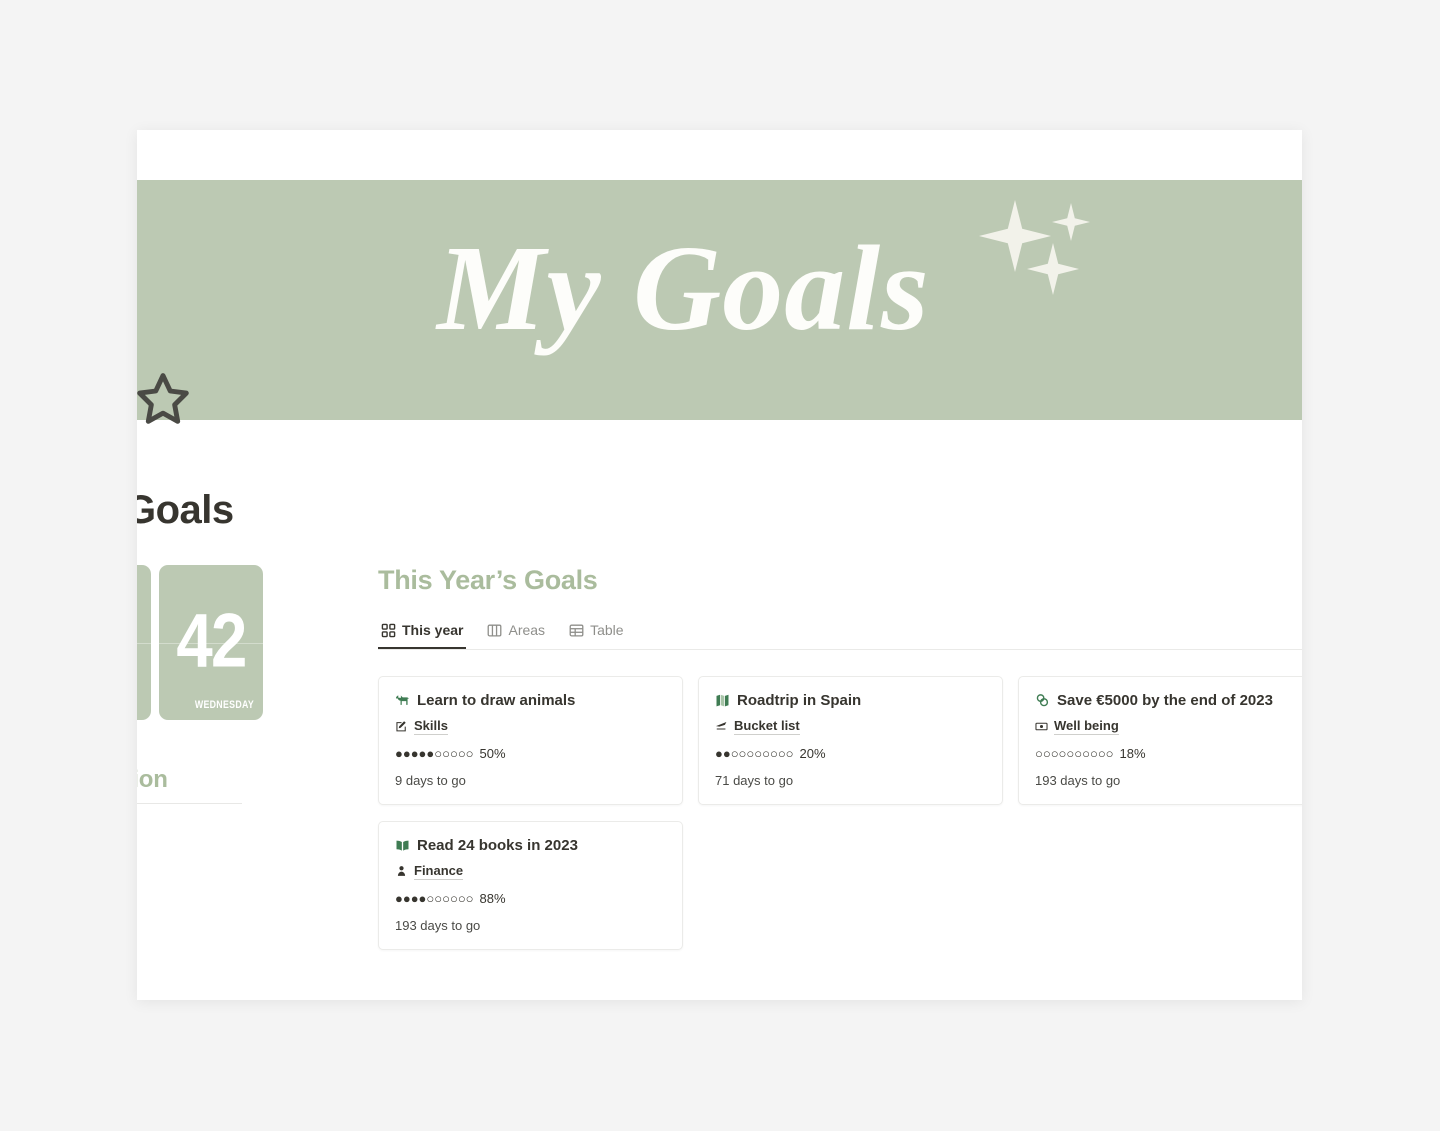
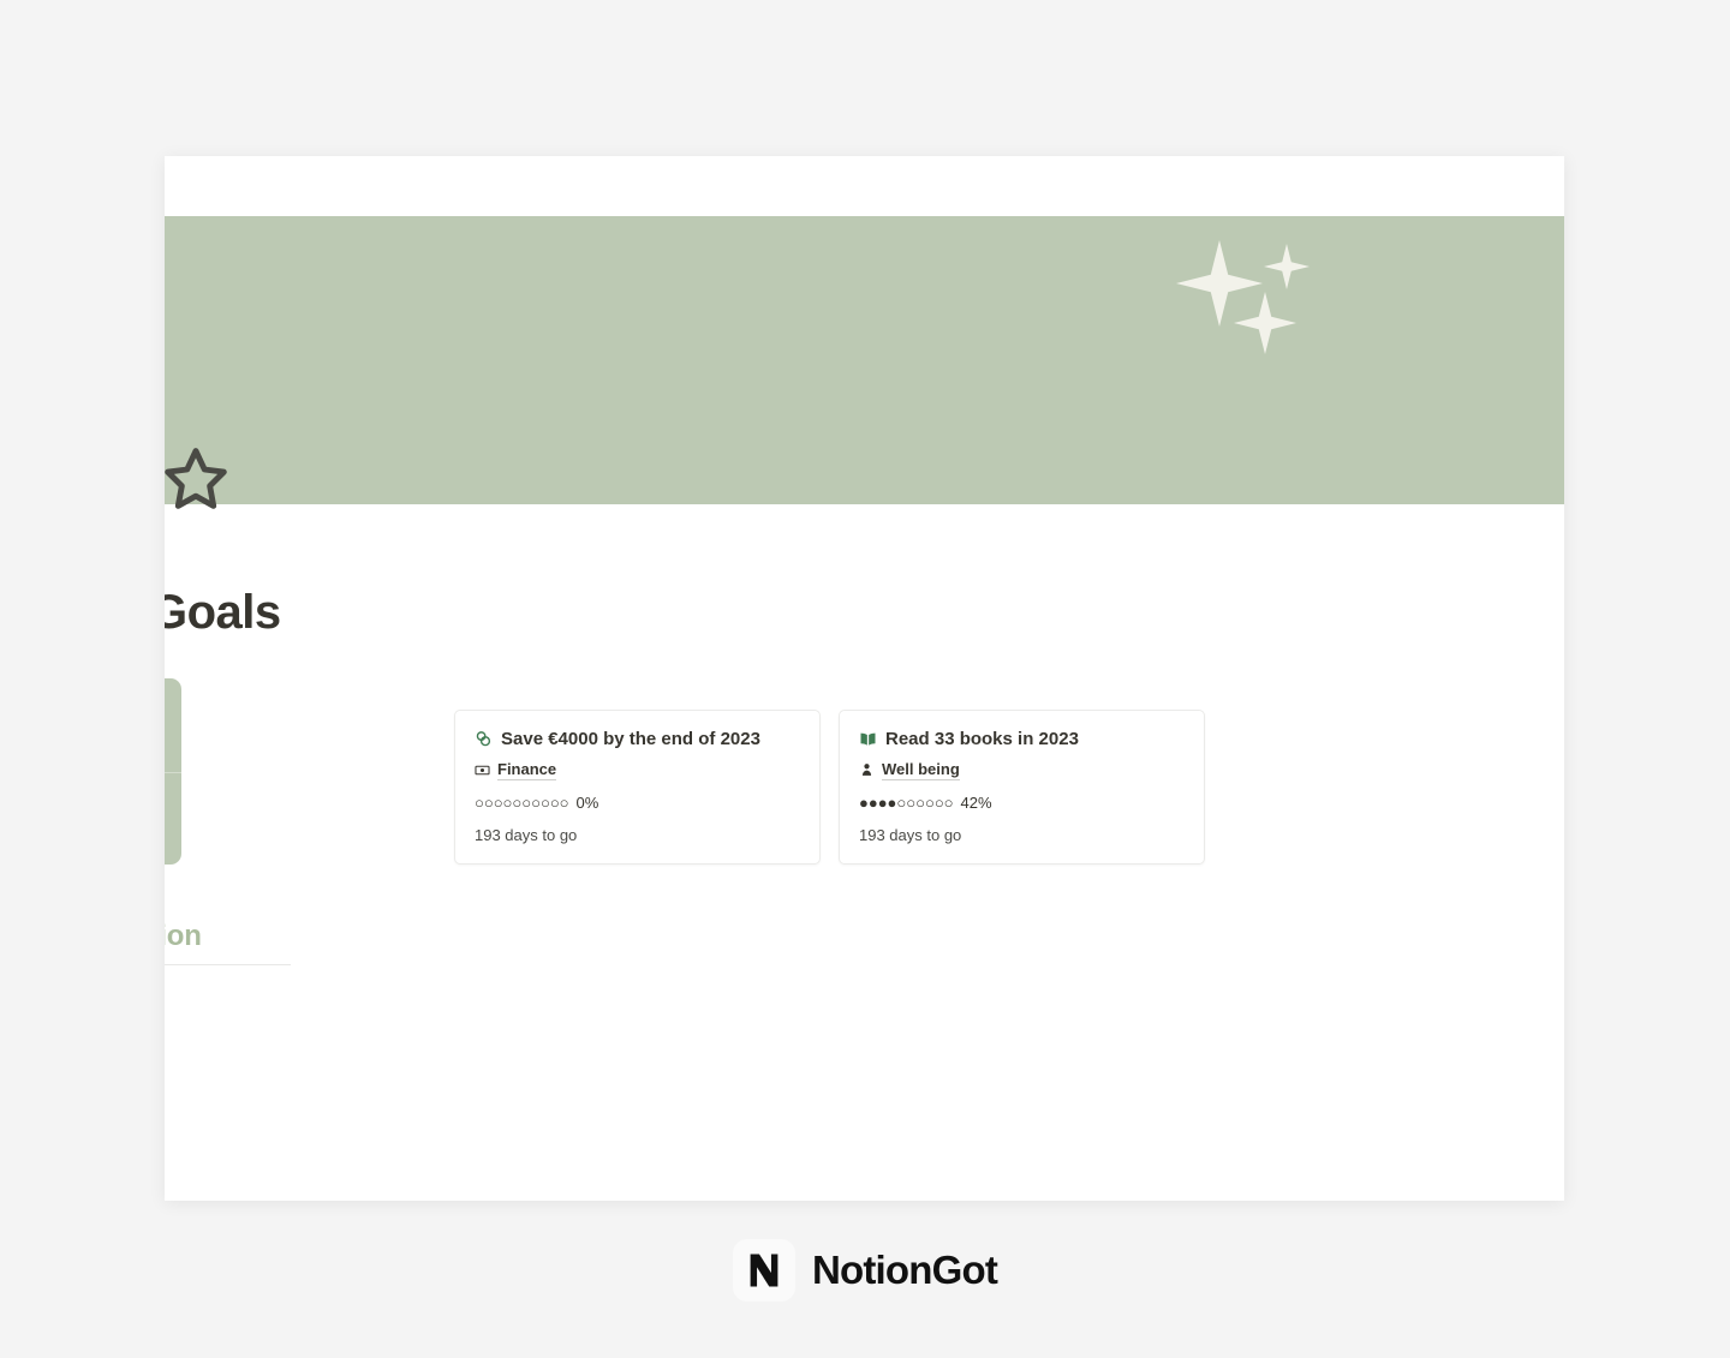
- My Goals
  Goals
- 42
- WEDNESDAY
- This Year’s Goals
- This year
- Areas
- Table
- Learn to draw animals
- Skills
- ●●●●●○○○○○
- 50%
- 9 days to go
- Roadtrip in Spain
- Bucket list
- ●●○○○○○○○○
- 20%
- 71 days to go
- Save €5000 by the end of 2023
+ Save €4000 by the end of 2023
- Well being
+ Finance
  ○○○○○○○○○○
- 18%
+ 0%
  193 days to go
- Read 24 books in 2023
+ Read 33 books in 2023
- Finance
+ Well being
  ●●●●○○○○○○
- 88%
+ 42%
  193 days to go
+ NotionGot
